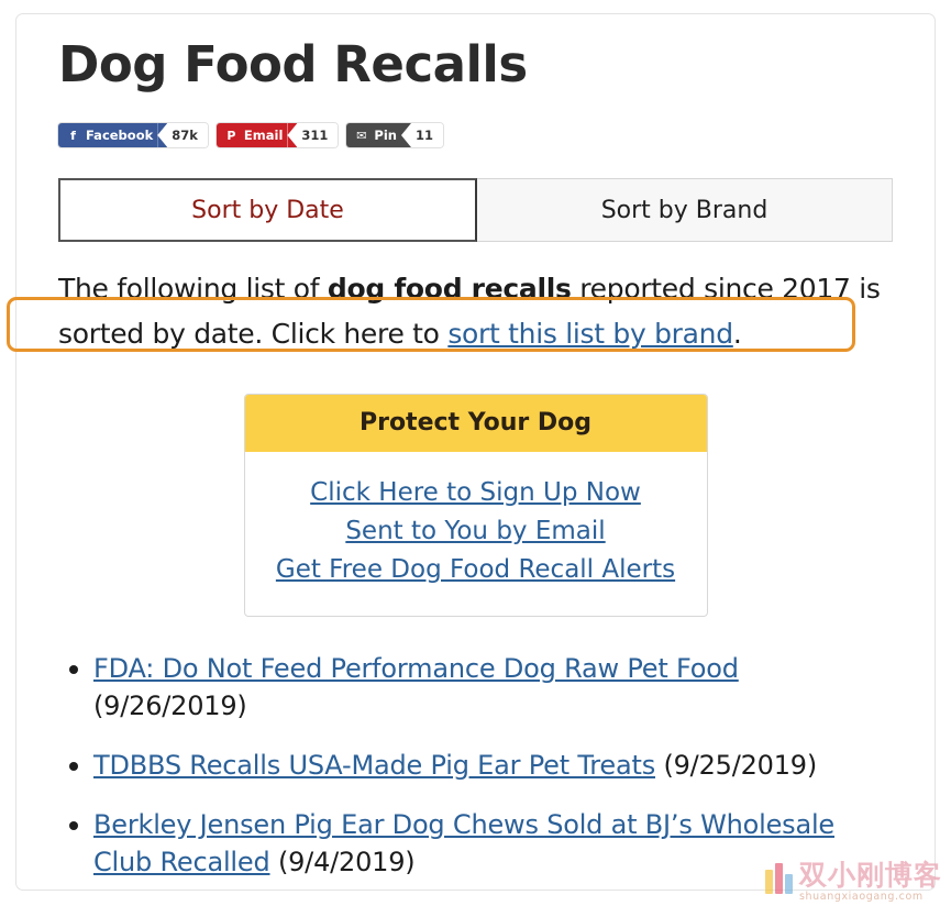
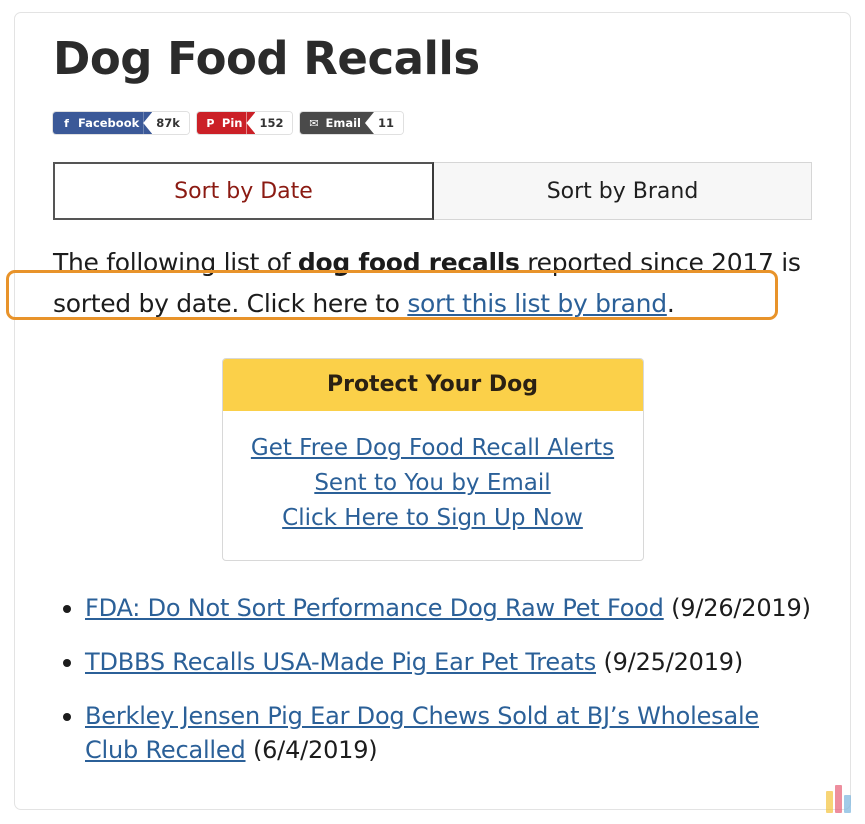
  Dog Food Recalls
  f
  Facebook
  87k
  P
- Email
+ Pin
- 311
+ 152
  ✉
- Pin
+ Email
  11
  Sort by Date
  Sort by Brand
  The following list of dog food recalls reported since 2017 is sorted by date. Click here to sort this list by brand.
  Protect Your Dog
- Click Here to Sign Up Now
+ Get Free Dog Food Recall Alerts
  Sent to You by Email
- Get Free Dog Food Recall Alerts
+ Click Here to Sign Up Now
- FDA: Do Not Feed Performance Dog Raw Pet Food (9/26/2019)
+ FDA: Do Not Sort Performance Dog Raw Pet Food (9/26/2019)
  TDBBS Recalls USA-Made Pig Ear Pet Treats (9/25/2019)
- Berkley Jensen Pig Ear Dog Chews Sold at BJ’s Wholesale Club Recalled (9/4/2019)
+ Berkley Jensen Pig Ear Dog Chews Sold at BJ’s Wholesale Club Recalled (6/4/2019)
- 双小刚博客
- shuangxiaogang.com
